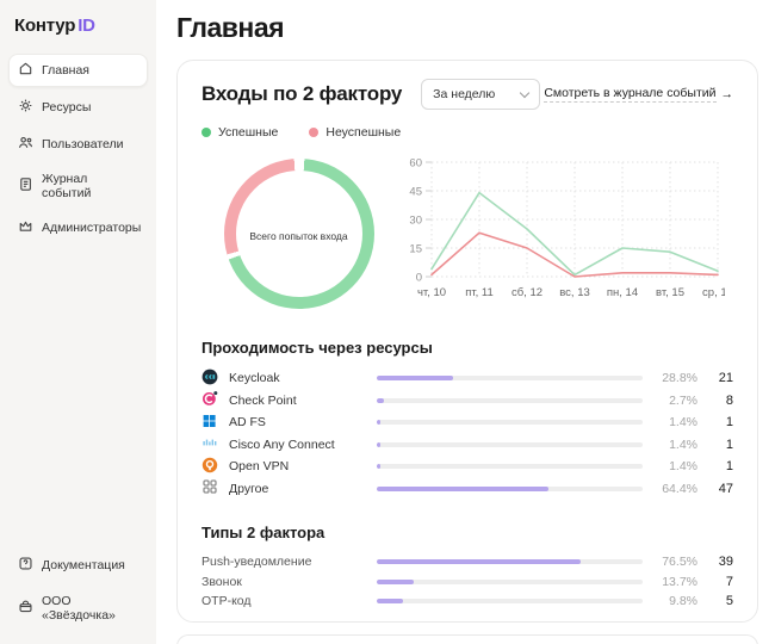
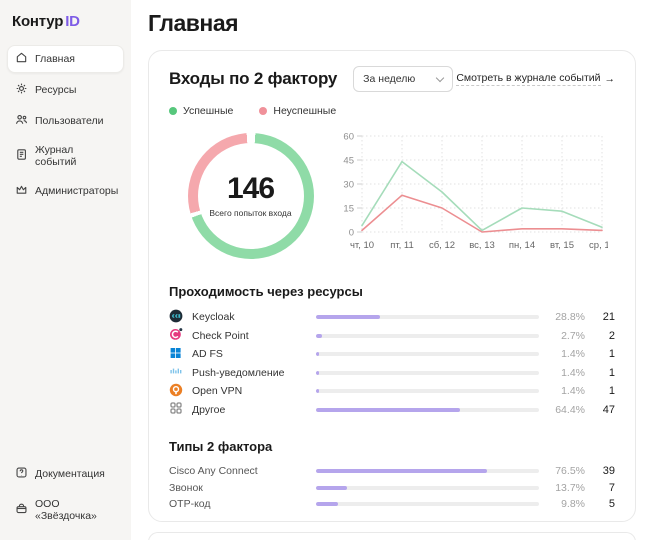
  КонтурID
  Главная
  Ресурсы
  Пользователи
  Журнал событий
  Администраторы
  Документация
  ООО «Звёздочка»
  Главная
  Входы по 2 фактору
  За неделю
  Смотреть в журнале событий
  →
  Успешные
  Неуспешные
+ 146
  Всего попыток входа
  0
  15
  30
  45
  60
  чт, 10
  пт, 11
  сб, 12
  вс, 13
  пн, 14
  вт, 15
  ср, 1
  Проходимость через ресурсы
  Keycloak
  28.8%
  21
  Check Point
  2.7%
- 8
+ 2
  AD FS
  1.4%
  1
- Cisco Any Connect
+ Push-уведомление
  1.4%
  1
  Open VPN
  1.4%
  1
  Другое
  64.4%
  47
  Типы 2 фактора
- Push-уведомление
+ Cisco Any Connect
  76.5%
  39
  Звонок
  13.7%
  7
  OTP-код
  9.8%
  5
